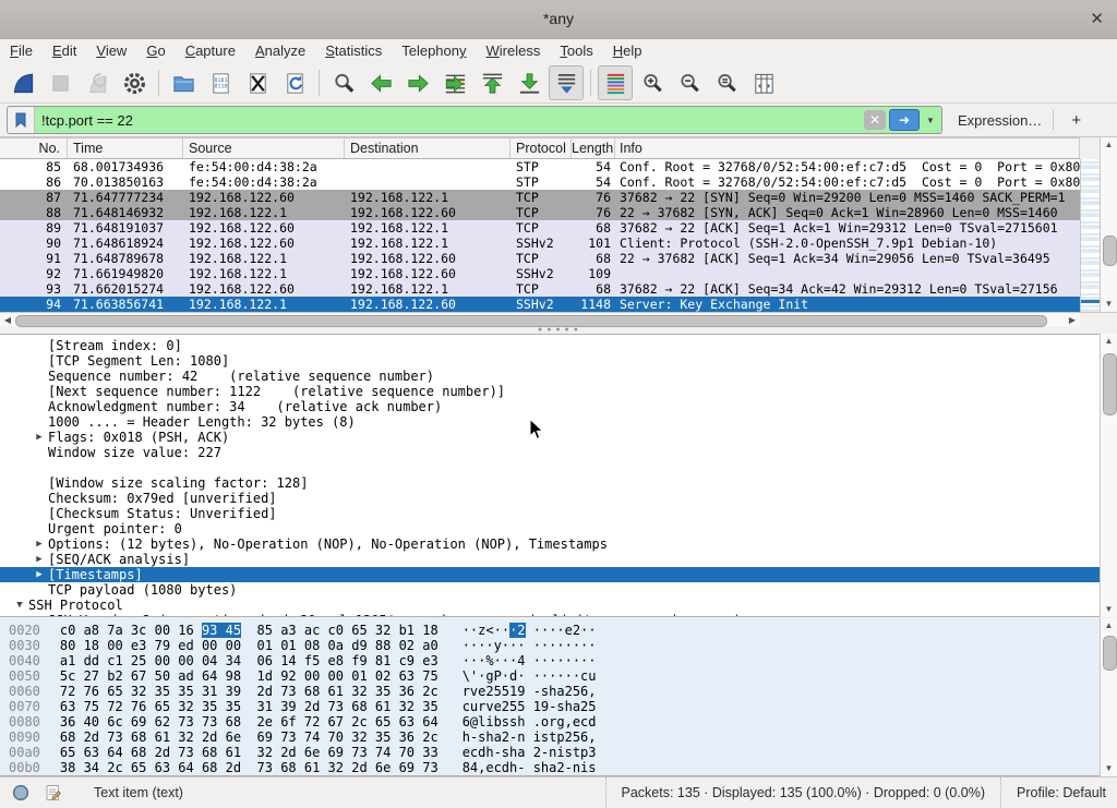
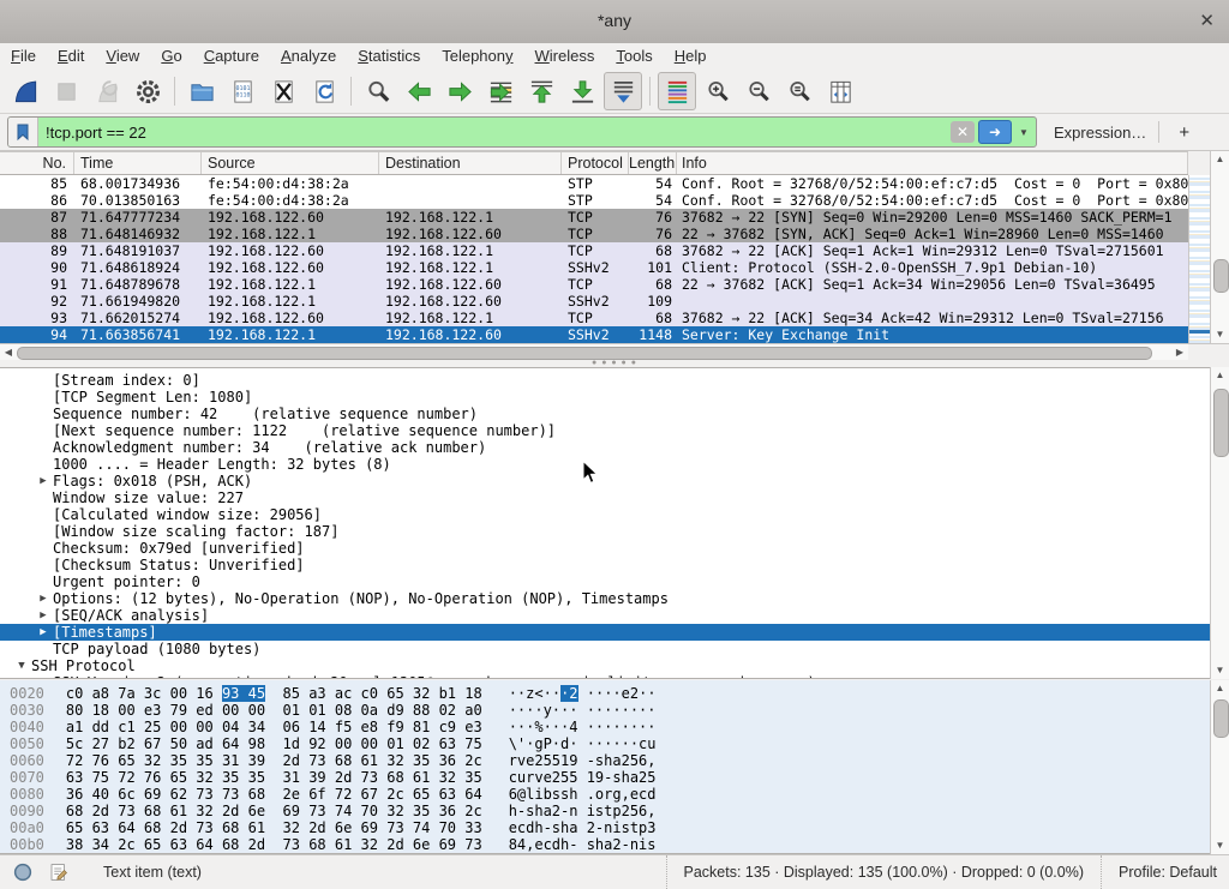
  *any
  ✕
  File Edit View Go Capture Analyze Statistics Telephony Wireless Tools Help
  !tcp.port == 22
  ✕
  ➜
  ▼
  Expression…
  +
  No.
  Time
  Source
  Destination
  Protocol
  Length
  Info
  85
  68.001734936
  fe:54:00:d4:38:2a
  STP
  54
  Conf. Root = 32768/0/52:54:00:ef:c7:d5 Cost = 0 Port = 0x80
  86
  70.013850163
  fe:54:00:d4:38:2a
  STP
  54
  Conf. Root = 32768/0/52:54:00:ef:c7:d5 Cost = 0 Port = 0x80
  87
  71.647777234
  192.168.122.60
  192.168.122.1
  TCP
  76
  37682 → 22 [SYN] Seq=0 Win=29200 Len=0 MSS=1460 SACK_PERM=1
  88
  71.648146932
  192.168.122.1
  192.168.122.60
  TCP
  76
  22 → 37682 [SYN, ACK] Seq=0 Ack=1 Win=28960 Len=0 MSS=1460
  89
  71.648191037
  192.168.122.60
  192.168.122.1
  TCP
  68
  37682 → 22 [ACK] Seq=1 Ack=1 Win=29312 Len=0 TSval=2715601
  90
  71.648618924
  192.168.122.60
  192.168.122.1
  SSHv2
  101
  Client: Protocol (SSH-2.0-OpenSSH_7.9p1 Debian-10)
  91
  71.648789678
  192.168.122.1
  192.168.122.60
  TCP
  68
  22 → 37682 [ACK] Seq=1 Ack=34 Win=29056 Len=0 TSval=36495
  92
  71.661949820
  192.168.122.1
  192.168.122.60
  SSHv2
  109
  93
  71.662015274
  192.168.122.60
  192.168.122.1
  TCP
  68
  37682 → 22 [ACK] Seq=34 Ack=42 Win=29312 Len=0 TSval=27156
  94
  71.663856741
  192.168.122.1
  192.168.122.60
  SSHv2
  1148
  Server: Key Exchange Init
  ▲
  ▼
  ◀
  ▶
  [Stream index: 0]
  [TCP Segment Len: 1080]
  Sequence number: 42 (relative sequence number)
  [Next sequence number: 1122 (relative sequence number)]
  Acknowledgment number: 34 (relative ack number)
  1000 .... = Header Length: 32 bytes (8)
  ▶
  Flags: 0x018 (PSH, ACK)
  Window size value: 227
+ [Calculated window size: 29056]
- [Window size scaling factor: 128]
+ [Window size scaling factor: 187]
  Checksum: 0x79ed [unverified]
  [Checksum Status: Unverified]
  Urgent pointer: 0
  ▶
  Options: (12 bytes), No-Operation (NOP), No-Operation (NOP), Timestamps
  ▶
  [SEQ/ACK analysis]
  ▶
  [Timestamps]
  TCP payload (1080 bytes)
  ▼
  SSH Protocol
  ▲
  ▼
  0020 c0 a8 7a 3c 00 16 93 45 85 a3 ac c0 65 32 b1 18 ··z<···2 ····e2··
  0030 80 18 00 e3 79 ed 00 00 01 01 08 0a d9 88 02 a0 ····y··· ········
  0040 a1 dd c1 25 00 00 04 34 06 14 f5 e8 f9 81 c9 e3 ···%···4 ········
  0050 5c 27 b2 67 50 ad 64 98 1d 92 00 00 01 02 63 75 \'·gP·d· ······cu
  0060 72 76 65 32 35 35 31 39 2d 73 68 61 32 35 36 2c rve25519 -sha256,
  0070 63 75 72 76 65 32 35 35 31 39 2d 73 68 61 32 35 curve255 19-sha25
  0080 36 40 6c 69 62 73 73 68 2e 6f 72 67 2c 65 63 64 6@libssh .org,ecd
  0090 68 2d 73 68 61 32 2d 6e 69 73 74 70 32 35 36 2c h-sha2-n istp256,
  00a0 65 63 64 68 2d 73 68 61 32 2d 6e 69 73 74 70 33 ecdh-sha 2-nistp3
  00b0 38 34 2c 65 63 64 68 2d 73 68 61 32 2d 6e 69 73 84,ecdh- sha2-nis
  ▲
  ▼
  Text item (text)
  Packets: 135 · Displayed: 135 (100.0%) · Dropped: 0 (0.0%)
  Profile: Default
